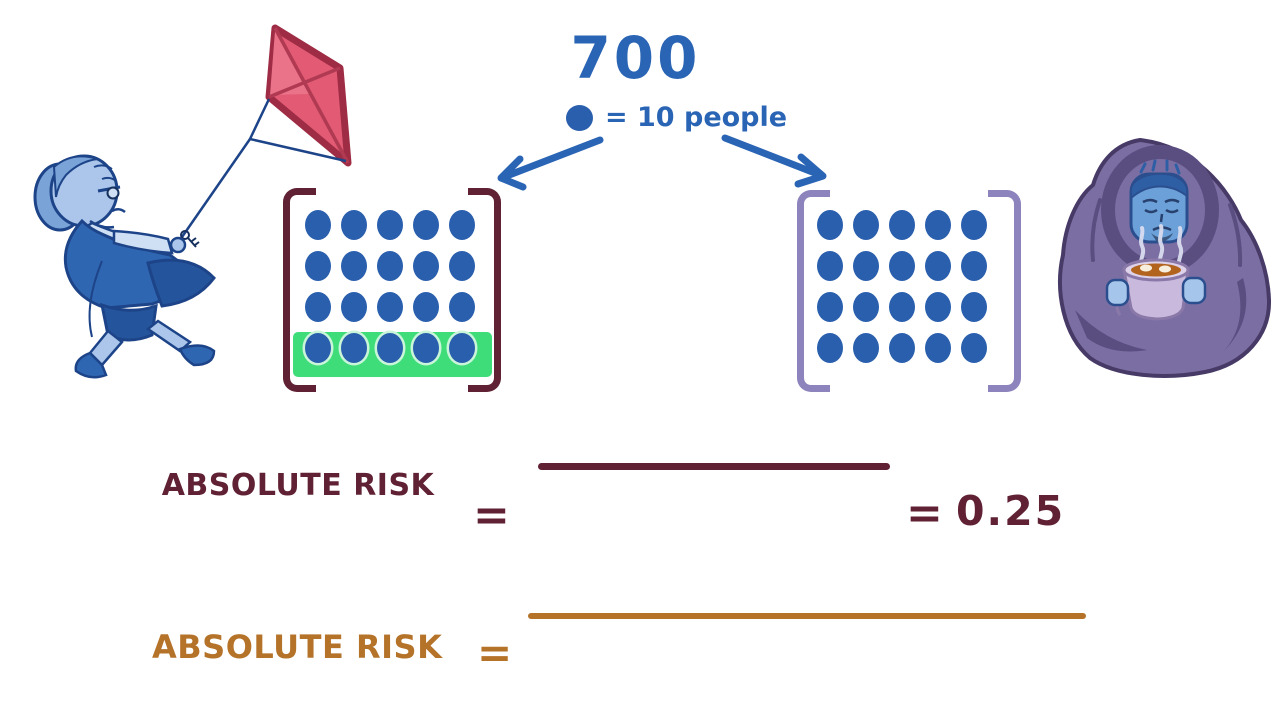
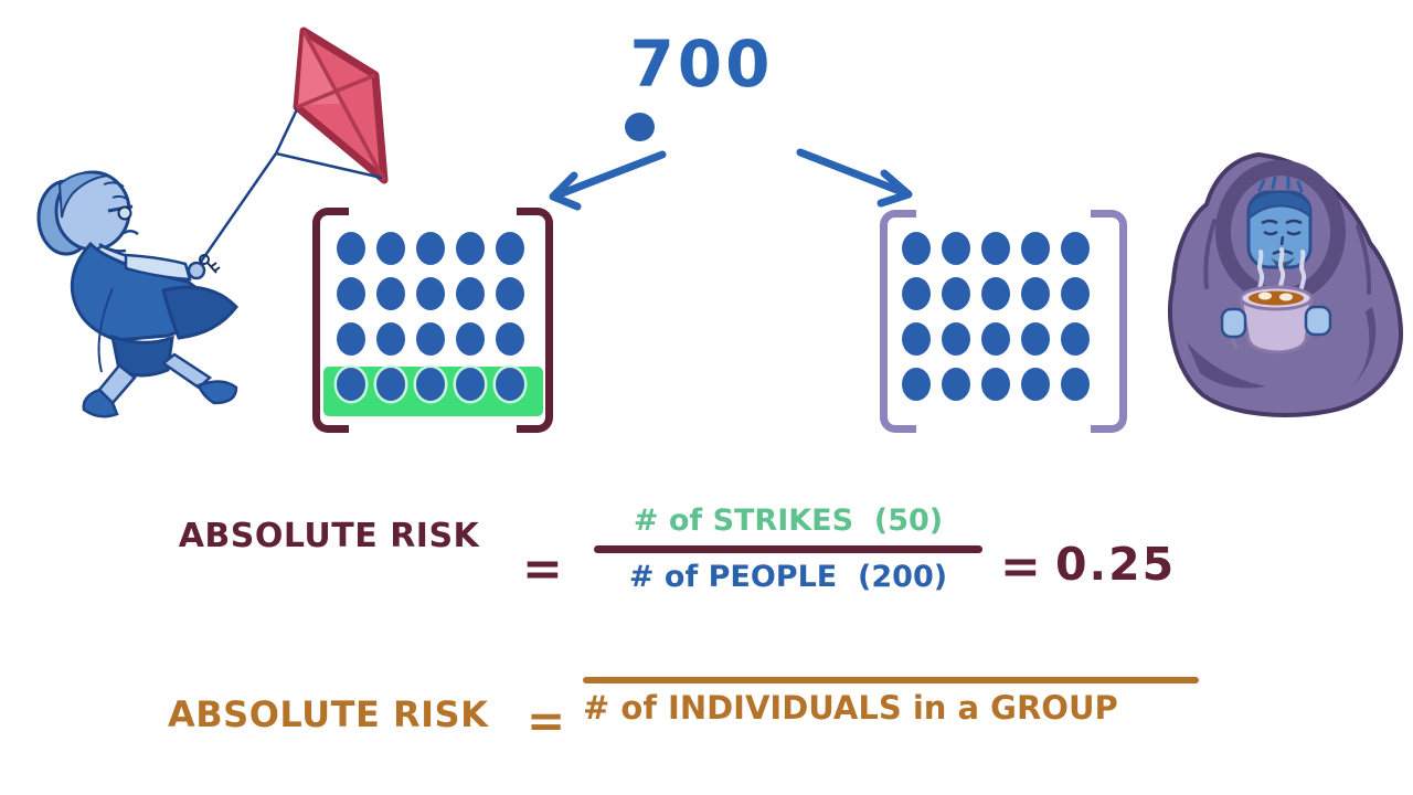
  700
- = 10 people
  ABSOLUTE RISK
  =
+ # of STRIKES (50)
+ # of PEOPLE (200)
  =
  0.25
  ABSOLUTE RISK
  =
+ # of INDIVIDUALS in a GROUP
